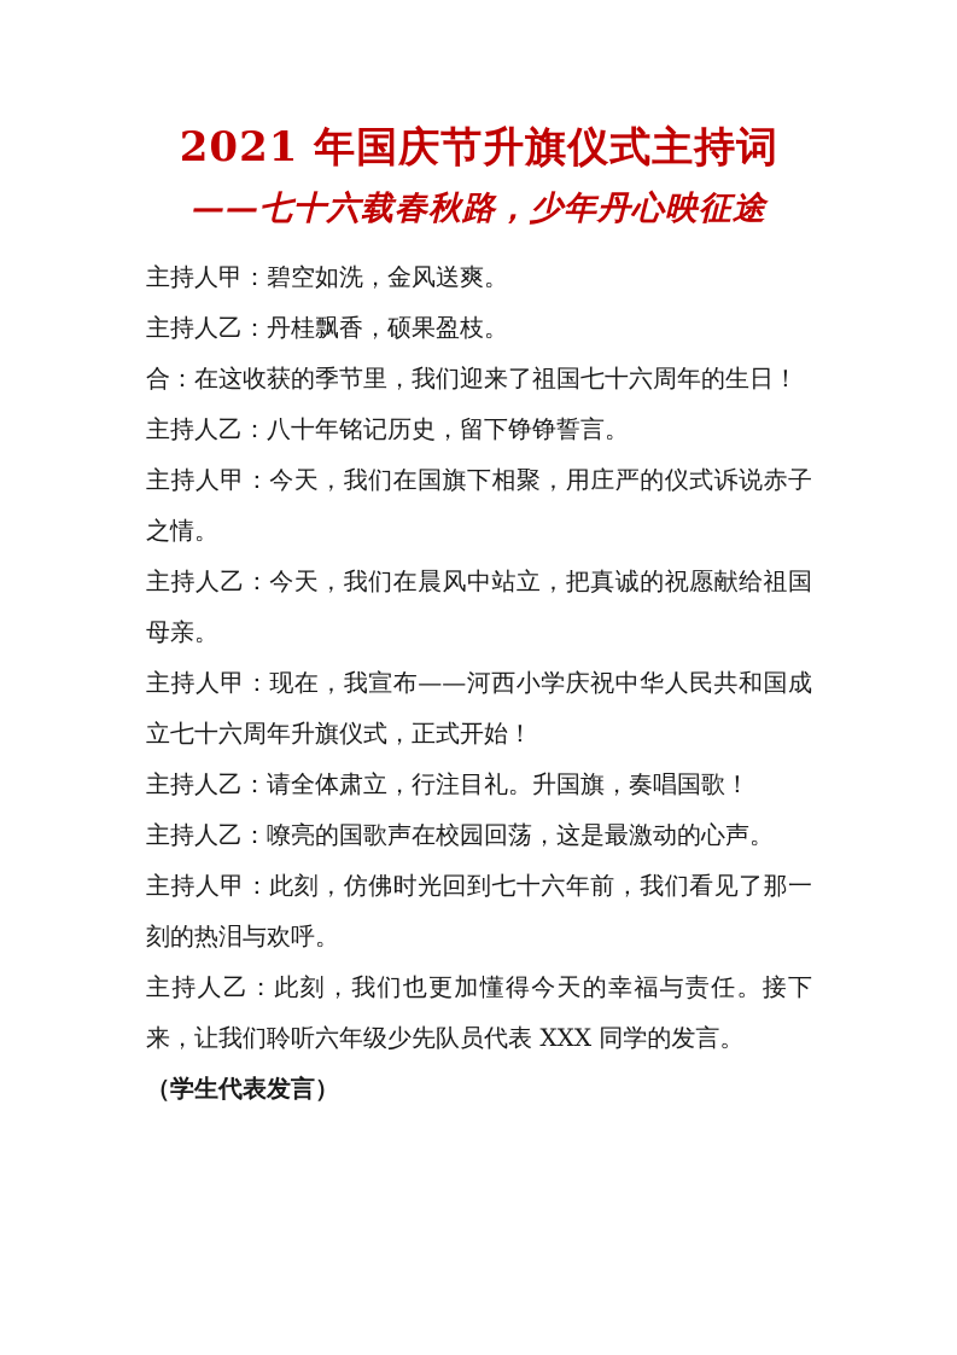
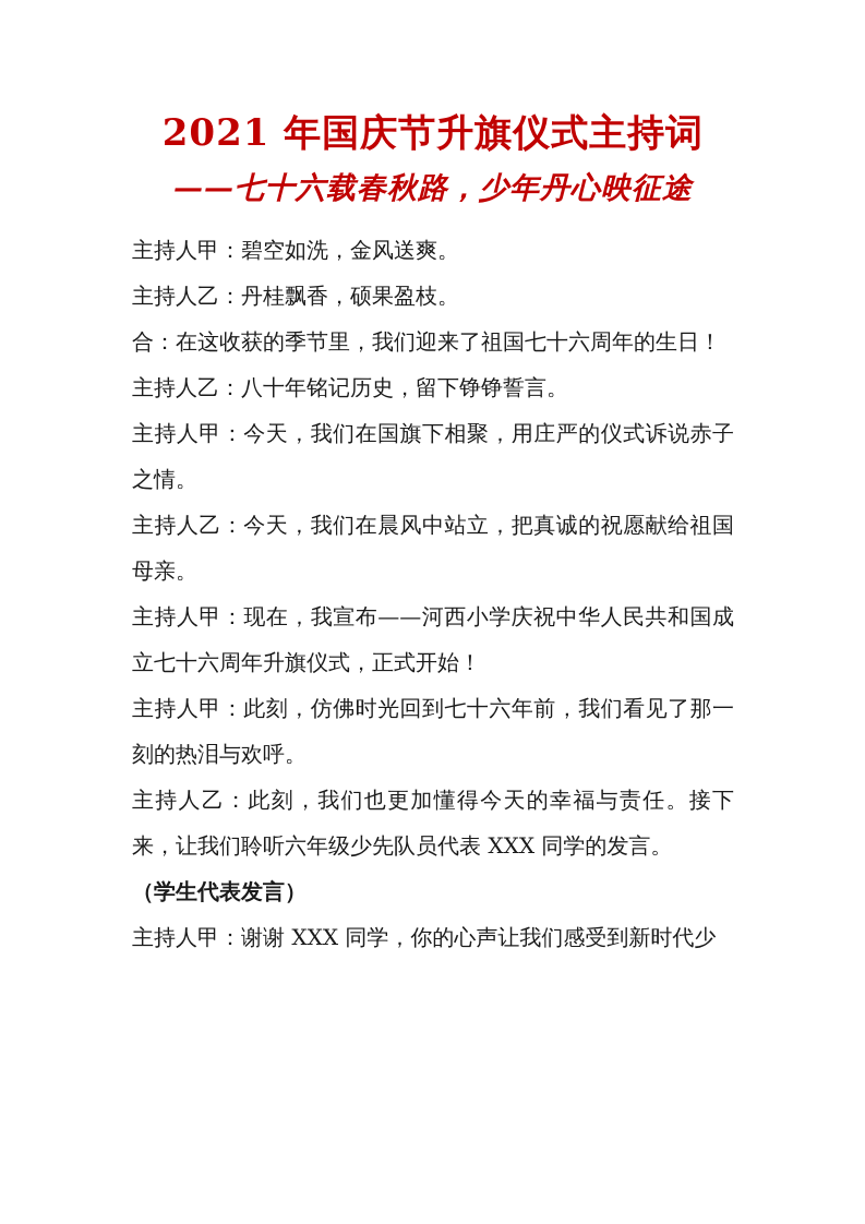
  2021 年国庆节升旗仪式主持词
  ——七十六载春秋路，少年丹心映征途
  主持人甲：碧空如洗，金风送爽。
  主持人乙：丹桂飘香，硕果盈枝。
  合：在这收获的季节里，我们迎来了祖国七十六周年的生日！
  主持人乙：八十年铭记历史，留下铮铮誓言。
  主持人甲：今天，我们在国旗下相聚，用庄严的仪式诉说赤子之情。
  主持人乙：今天，我们在晨风中站立，把真诚的祝愿献给祖国母亲。
  主持人甲：现在，我宣布——河西小学庆祝中华人民共和国成立七十六周年升旗仪式，正式开始！
- 主持人乙：请全体肃立，行注目礼。升国旗，奏唱国歌！
- 主持人乙：嘹亮的国歌声在校园回荡，这是最激动的心声。
  主持人甲：此刻，仿佛时光回到七十六年前，我们看见了那一刻的热泪与欢呼。
  主持人乙：此刻，我们也更加懂得今天的幸福与责任。接下来，让我们聆听六年级少先队员代表 XXX 同学的发言。
  （学生代表发言）
+ 主持人甲：谢谢 XXX 同学，你的心声让我们感受到新时代少
